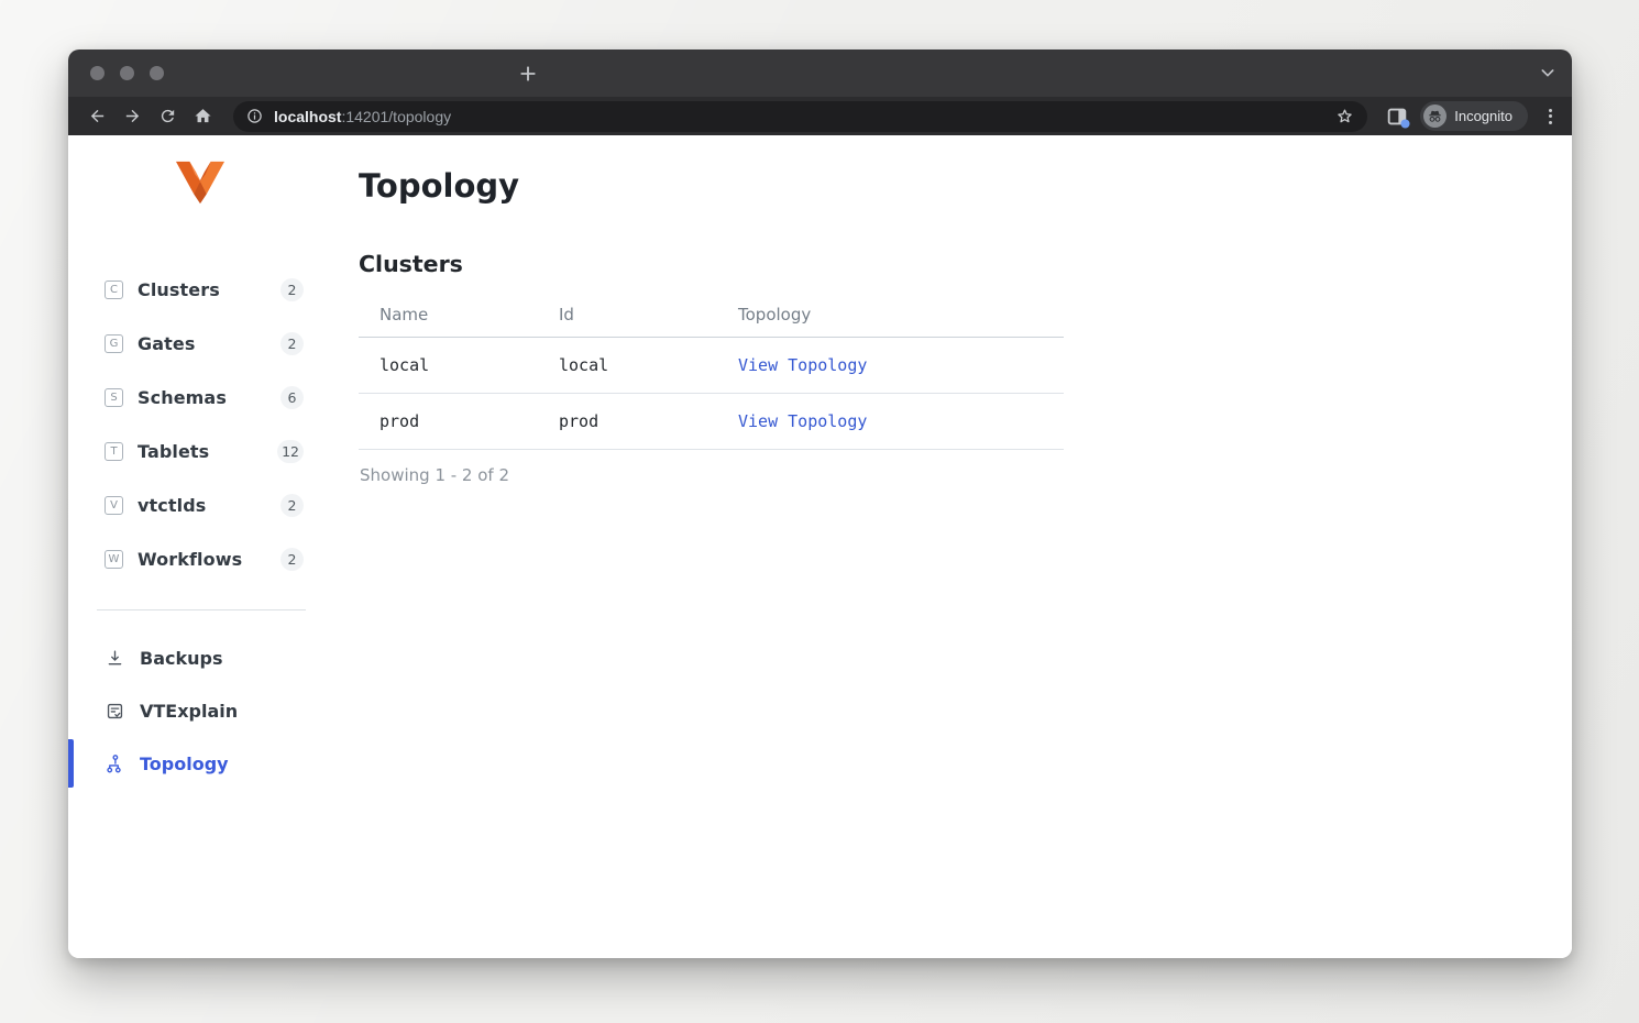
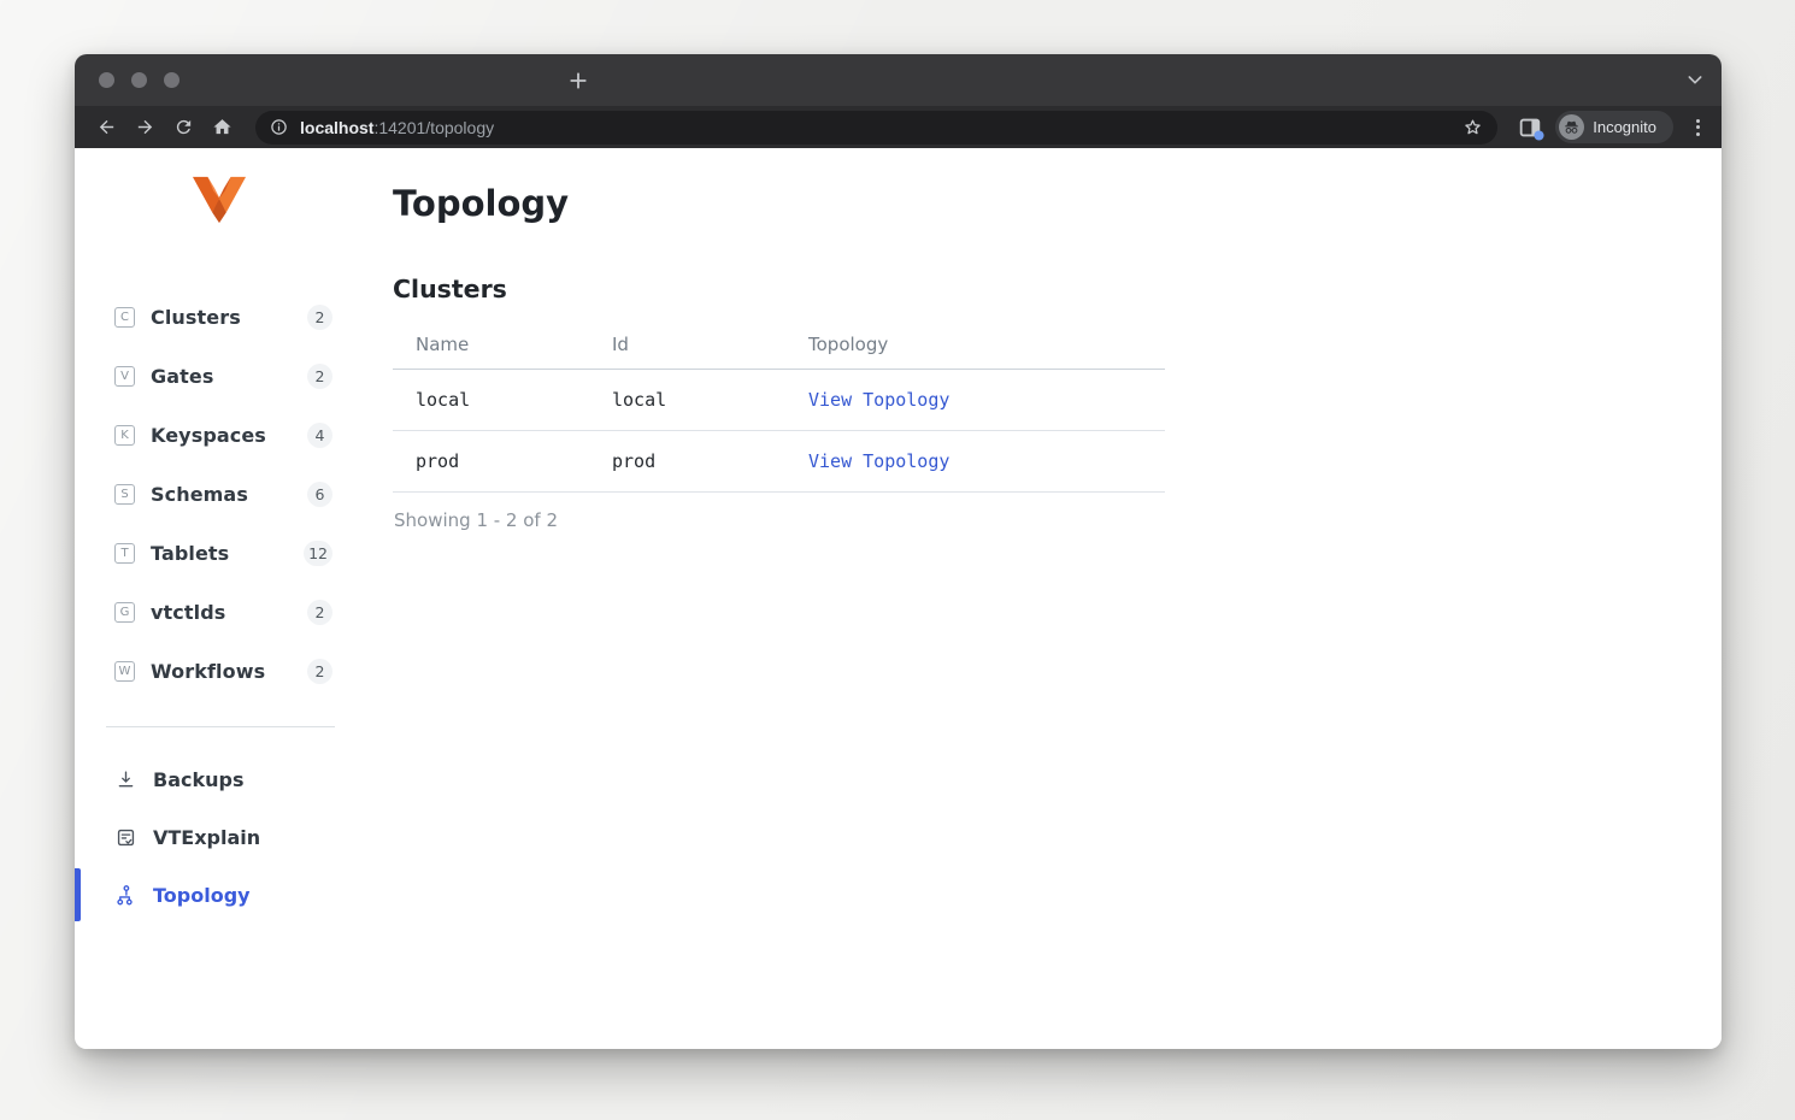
  localhost:14201/topology
  Incognito
  C
  Clusters
  2
- G
+ V
  Gates
  2
+ K
+ Keyspaces
+ 4
  S
  Schemas
  6
  T
  Tablets
  12
- V
+ G
  vtctlds
  2
  W
  Workflows
  2
  Backups
  VTExplain
  Topology
  Topology
  Clusters
  Name	Id	Topology
  local	local	View Topology
  prod	prod	View Topology
  Showing 1 - 2 of 2
